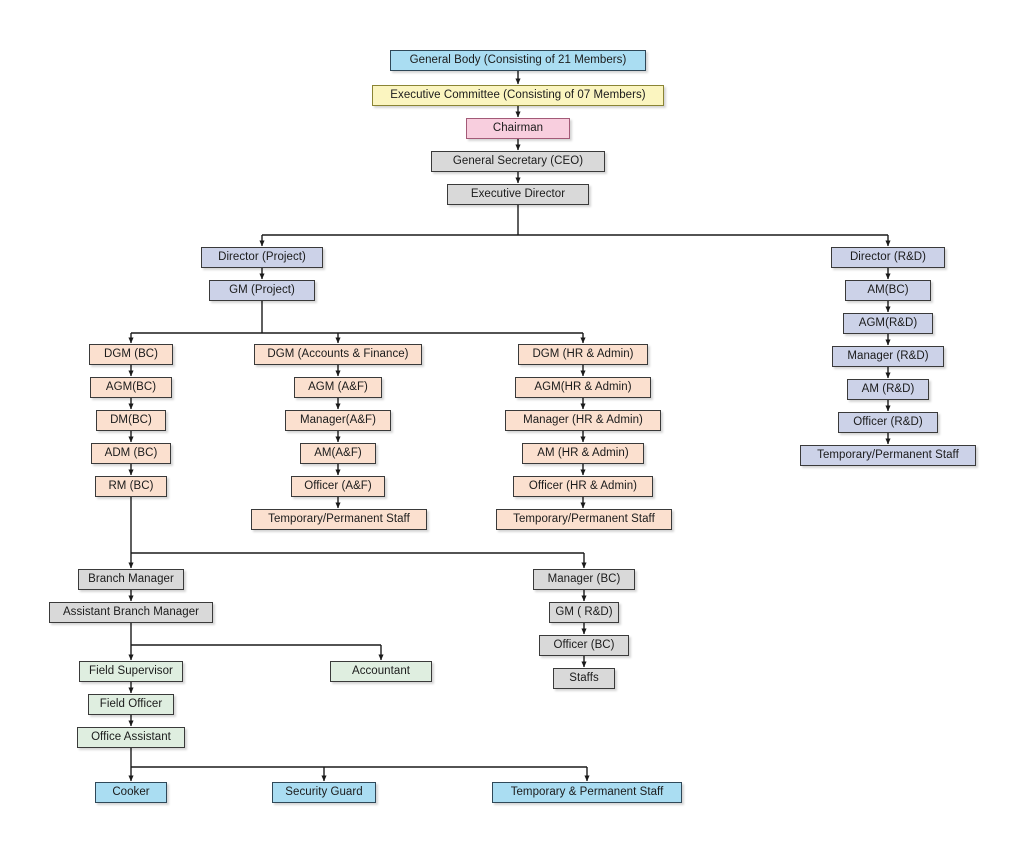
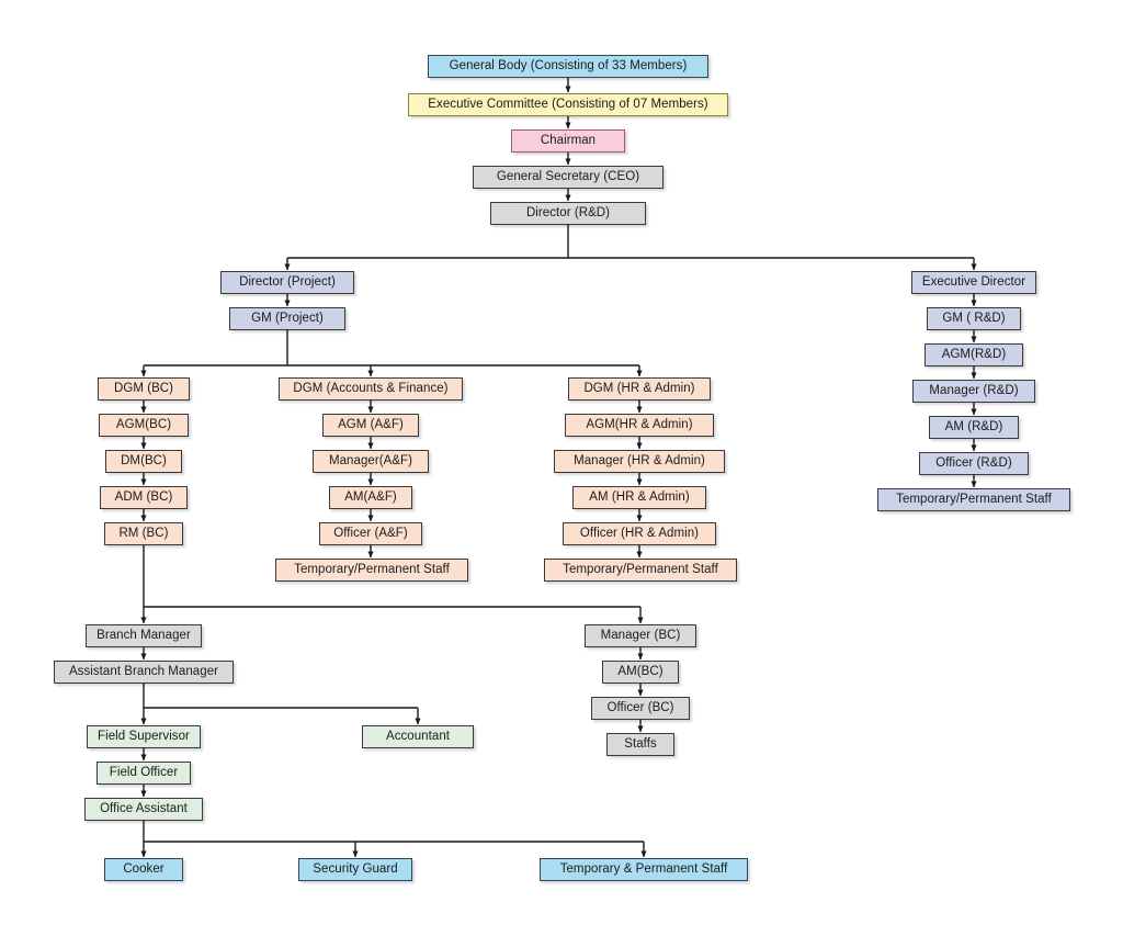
- General Body (Consisting of 21 Members)
+ General Body (Consisting of 33 Members)
  Executive Committee (Consisting of 07 Members)
  Chairman
  General Secretary (CEO)
- Executive Director
+ Director (R&D)
  Director (Project)
  GM (Project)
- Director (R&D)
+ Executive Director
- AM(BC)
+ GM ( R&D)
  AGM(R&D)
  Manager (R&D)
  AM (R&D)
  Officer (R&D)
  Temporary/Permanent Staff
  DGM (BC)
  AGM(BC)
  DM(BC)
  ADM (BC)
  RM (BC)
  DGM (Accounts & Finance)
  AGM (A&F)
  Manager(A&F)
  AM(A&F)
  Officer (A&F)
  Temporary/Permanent Staff
  DGM (HR & Admin)
  AGM(HR & Admin)
  Manager (HR & Admin)
  AM (HR & Admin)
  Officer (HR & Admin)
  Temporary/Permanent Staff
  Branch Manager
  Assistant Branch Manager
  Field Supervisor
  Field Officer
  Office Assistant
  Accountant
  Manager (BC)
- GM ( R&D)
+ AM(BC)
  Officer (BC)
  Staffs
  Cooker
  Security Guard
  Temporary & Permanent Staff
